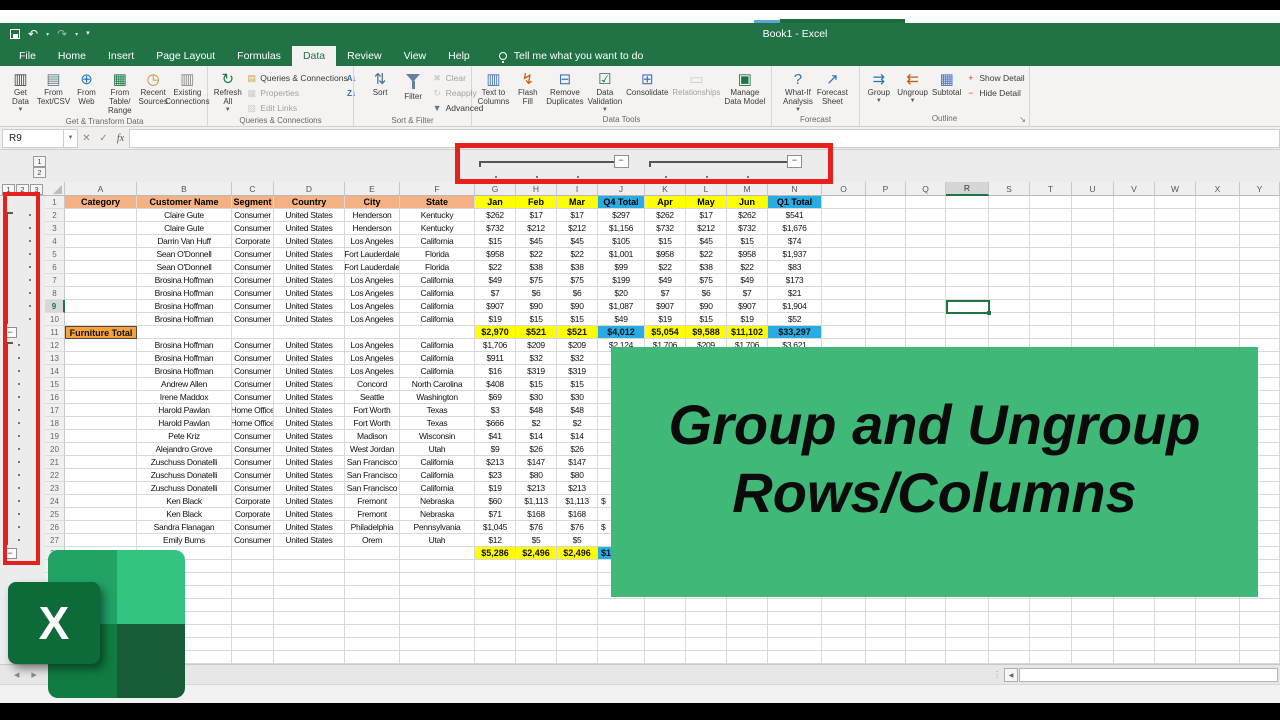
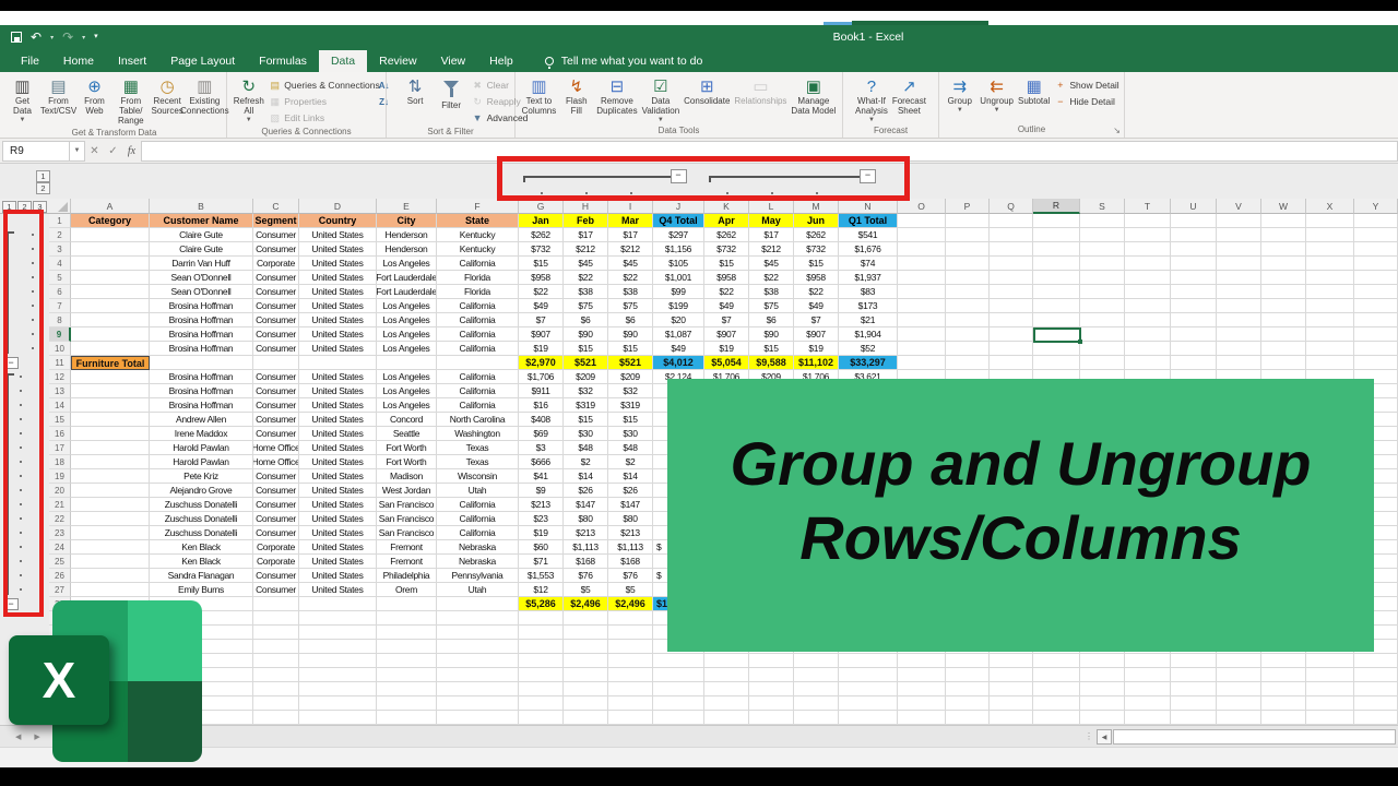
  ↶
  ↷
  Book1 - Excel
  File
  Home
  Insert
  Page Layout
  Formulas
  Data
  Review
  View
  Help
  Tell me what you want to do
  ▥
  Get
  Data
  ▤
  From
  Text/CSV
  ⊕
  From
  Web
  ▦
  From Table/
  Range
  ◷
  Recent
  Sources
  ▥
  Existing
  Connections
  Get & Transform Data
  ↻
  Refresh
  All
  ▤
  Queries & Connections
  ▦
  Properties
  ▧
  Edit Links
  Queries & Connections
  A↓
  Z↓
  ⇅
  Sort
  Filter
  ✖
  Clear
  ↻
  Reapply
  ▼
  Advanced
  Sort & Filter
  ▥
  Text to
  Columns
  ↯
  Flash
  Fill
  ⊟
  Remove
  Duplicates
  ☑
  Data
  Validation
  ⊞
  Consolidate
  ▭
  Relationships
  ▣
  Manage
  Data Model
  Data Tools
  ?
  What-If
  Analysis
  ↗
  Forecast
  Sheet
  Forecast
  ⇉
  Group
  ⇇
  Ungroup
  ▦
  Subtotal
  +
  Show Detail
  −
  Hide Detail
  Outline
  ↘
  R9
  ✕
  ✓
  fx
  A
  B
  C
  D
  E
  F
  G
  H
  I
  J
  K
  L
  M
  N
  O
  P
  Q
  R
  S
  T
  U
  V
  W
  X
  Y
  1
  Category
  Customer Name
  Segment
  Country
  City
  State
  Jan
  Feb
  Mar
  Q4 Total
  Apr
  May
  Jun
  Q1 Total
  2
  Claire Gute
  Consumer
  United States
  Henderson
  Kentucky
  $262
  $17
  $17
  $297
  $262
  $17
  $262
  $541
  3
  Claire Gute
  Consumer
  United States
  Henderson
  Kentucky
  $732
  $212
  $212
  $1,156
  $732
  $212
  $732
  $1,676
  4
  Darrin Van Huff
  Corporate
  United States
  Los Angeles
  California
  $15
  $45
  $45
  $105
  $15
  $45
  $15
  $74
  5
  Sean O'Donnell
  Consumer
  United States
  Fort Lauderdale
  Florida
  $958
  $22
  $22
  $1,001
  $958
  $22
  $958
  $1,937
  6
  Sean O'Donnell
  Consumer
  United States
  Fort Lauderdale
  Florida
  $22
  $38
  $38
  $99
  $22
  $38
  $22
  $83
  7
  Brosina Hoffman
  Consumer
  United States
  Los Angeles
  California
  $49
  $75
  $75
  $199
  $49
  $75
  $49
  $173
  8
  Brosina Hoffman
  Consumer
  United States
  Los Angeles
  California
  $7
  $6
  $6
  $20
  $7
  $6
  $7
  $21
  9
  Brosina Hoffman
  Consumer
  United States
  Los Angeles
  California
  $907
  $90
  $90
  $1,087
  $907
  $90
  $907
  $1,904
  10
  Brosina Hoffman
  Consumer
  United States
  Los Angeles
  California
  $19
  $15
  $15
  $49
  $19
  $15
  $19
  $52
  11
  Furniture Total
  $2,970
  $521
  $521
  $4,012
  $5,054
  $9,588
  $11,102
  $33,297
  12
  Brosina Hoffman
  Consumer
  United States
  Los Angeles
  California
  $1,706
  $209
  $209
  $2,124
  $1,706
  $209
  $1,706
  $3,621
  13
  Brosina Hoffman
  Consumer
  United States
  Los Angeles
  California
  $911
  $32
  $32
  14
  Brosina Hoffman
  Consumer
  United States
  Los Angeles
  California
  $16
  $319
  $319
  15
  Andrew Allen
  Consumer
  United States
  Concord
  North Carolina
  $408
  $15
  $15
  16
  Irene Maddox
  Consumer
  United States
  Seattle
  Washington
  $69
  $30
  $30
  17
  Harold Pawlan
  Home Office
  United States
  Fort Worth
  Texas
  $3
  $48
  $48
  18
  Harold Pawlan
  Home Office
  United States
  Fort Worth
  Texas
  $666
  $2
  $2
  19
  Pete Kriz
  Consumer
  United States
  Madison
  Wisconsin
  $41
  $14
  $14
  20
  Alejandro Grove
  Consumer
  United States
  West Jordan
  Utah
  $9
  $26
  $26
  21
  Zuschuss Donatelli
  Consumer
  United States
  San Francisco
  California
  $213
  $147
  $147
  22
  Zuschuss Donatelli
  Consumer
  United States
  San Francisco
  California
  $23
  $80
  $80
  23
  Zuschuss Donatelli
  Consumer
  United States
  San Francisco
  California
  $19
  $213
  $213
  24
  Ken Black
  Corporate
  United States
  Fremont
  Nebraska
  $60
  $1,113
  $1,113
  $
  25
  Ken Black
  Corporate
  United States
  Fremont
  Nebraska
  $71
  $168
  $168
  26
  Sandra Flanagan
  Consumer
  United States
  Philadelphia
  Pennsylvania
- $1,045
+ $1,553
  $76
  $76
  $
  27
  Emily Burns
  Consumer
  United States
  Orem
  Utah
  $12
  $5
  $5
  $5,286
  $2,496
  $2,496
  $1
  1
  2
  3
  1
  2
  −
  −
  −
  −
  Group and Ungroup
  Rows/Columns
  X
  ⋮
